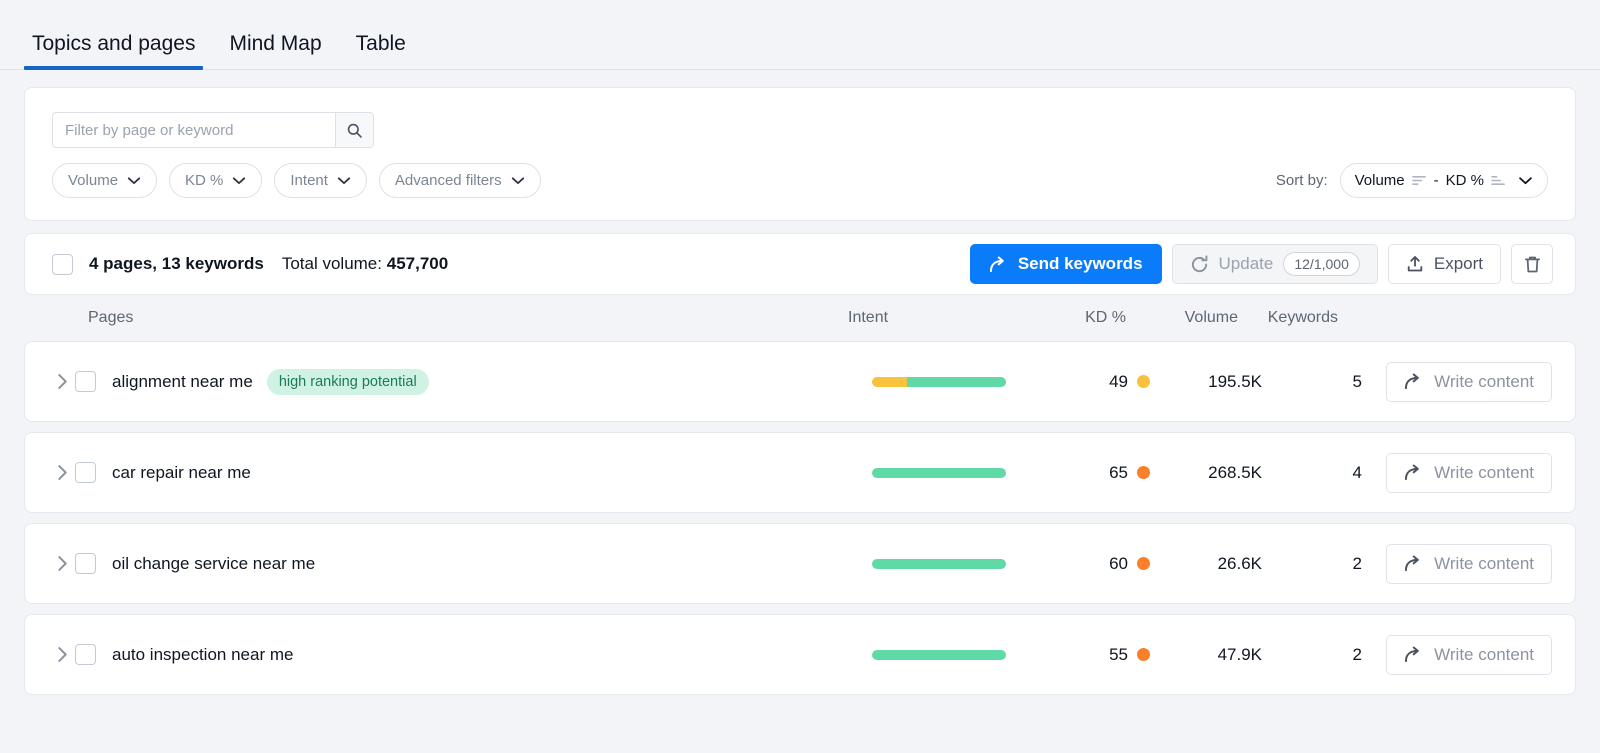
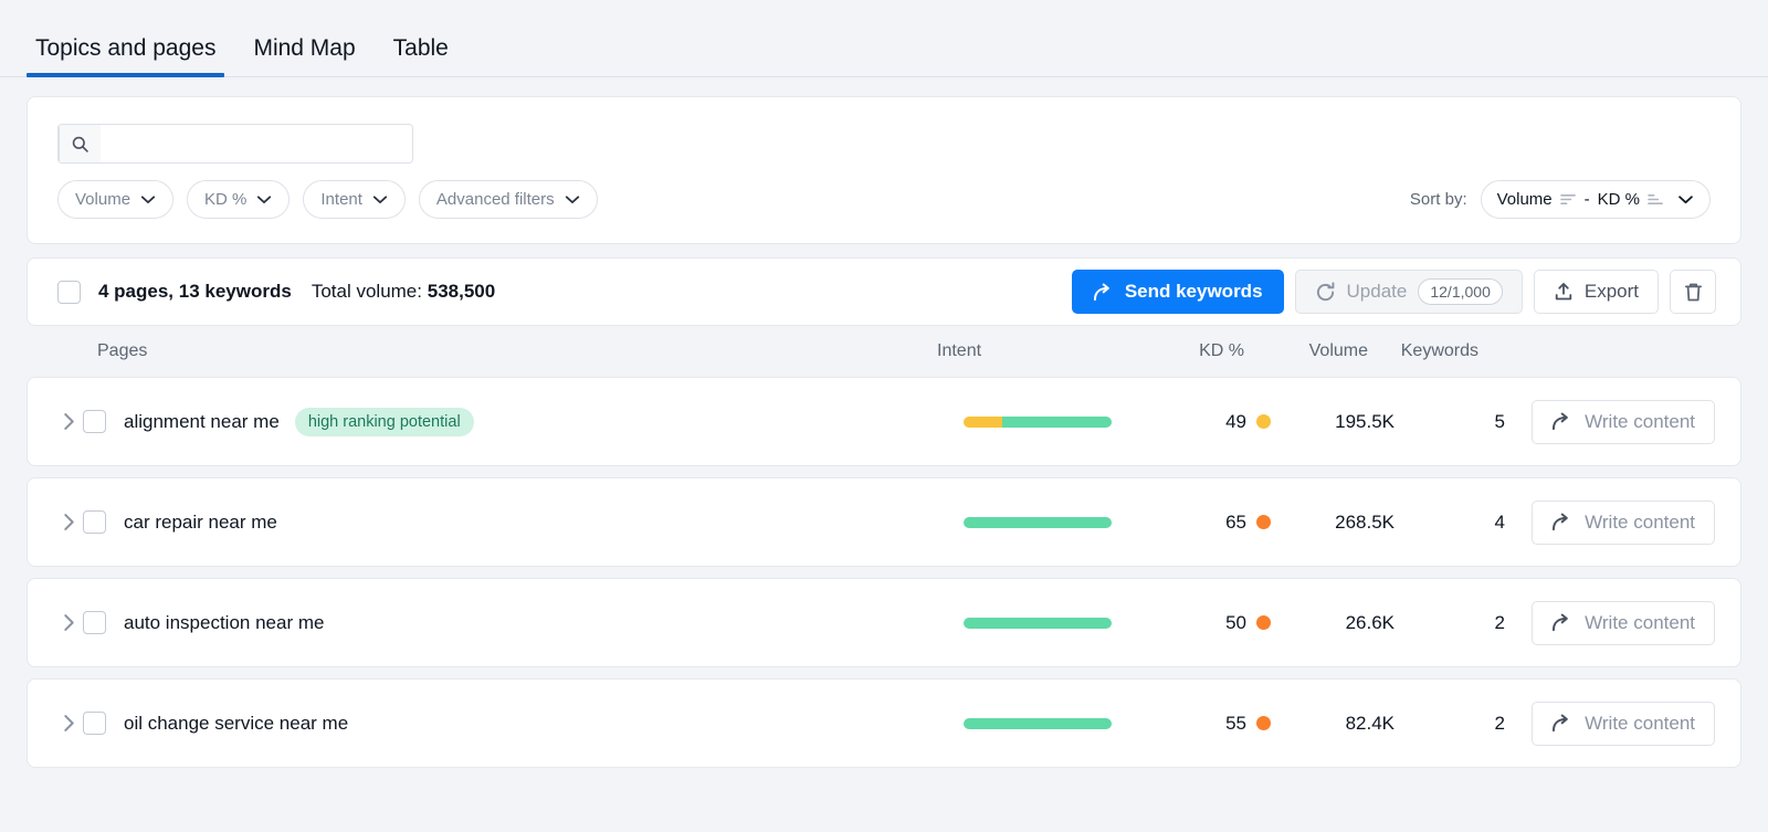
  Topics and pages
  Mind Map
  Table
- Filter by page or keyword
  Volume
  KD %
  Intent
  Advanced filters
  Sort by:
  Volume
  -
  KD %
  4 pages, 13 keywords
- Total volume: 457,700
+ Total volume: 538,500
  Send keywords
  Update
  12/1,000
  Export
  Pages
  Intent
  KD %
  Volume
  Keywords
  alignment near me
  high ranking potential
  49
  195.5K
  5
  Write content
  car repair near me
  65
  268.5K
  4
  Write content
- oil change service near me
+ auto inspection near me
- 60
+ 50
  26.6K
  2
  Write content
- auto inspection near me
+ oil change service near me
  55
- 47.9K
+ 82.4K
  2
  Write content
